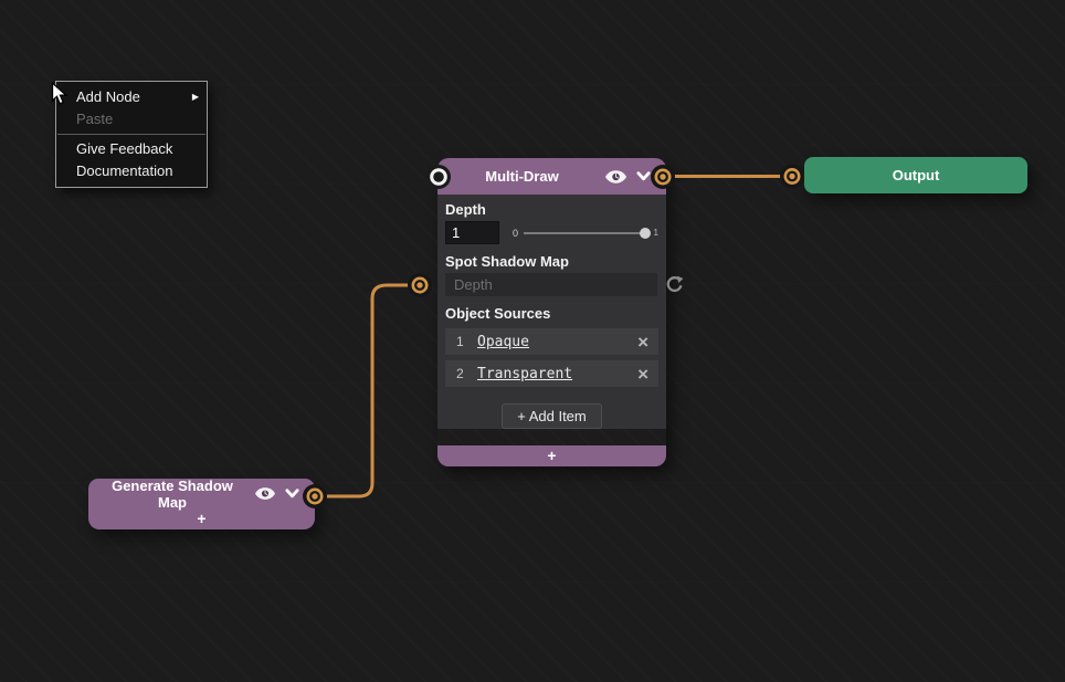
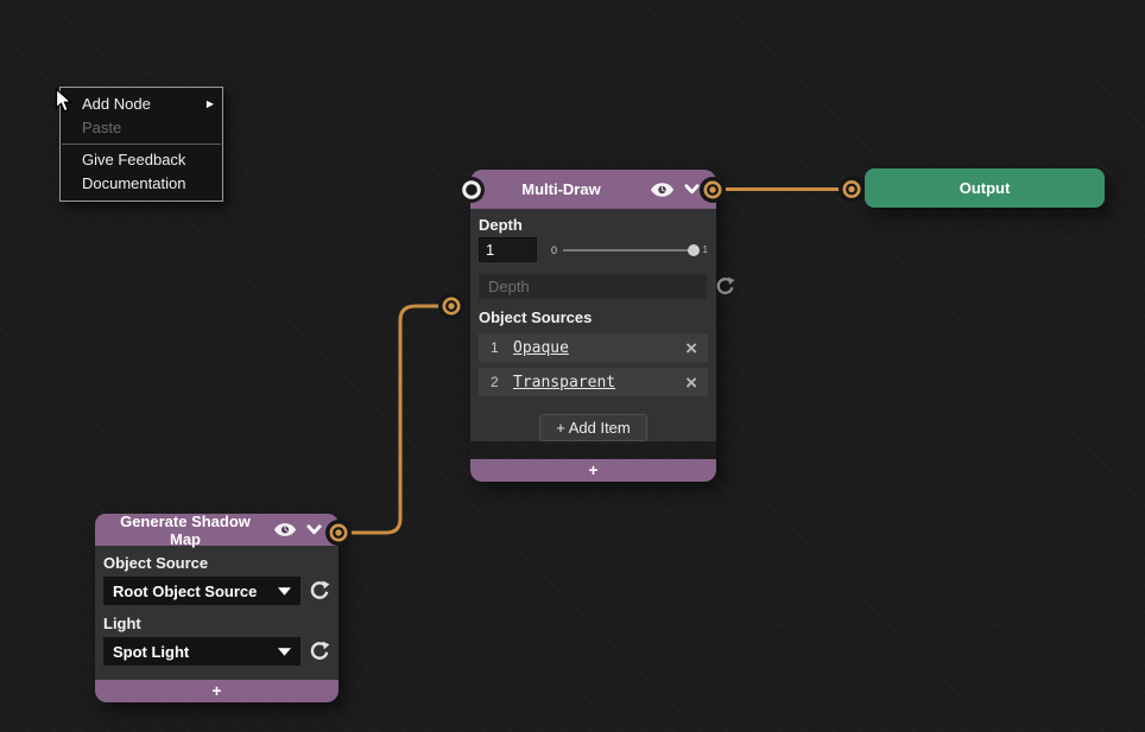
  Add Node
  ▶
  Paste
  Give Feedback
  Documentation
  Multi-Draw
  Depth
  1
  0
  1
- Spot Shadow Map
  Depth
  Object Sources
  1
  Opaque
  ×
  2
  Transparent
  ×
  + Add Item
  +
  Output
  Generate Shadow Map
+ Object Source
+ Root Object Source
+ Light
+ Spot Light
  +
